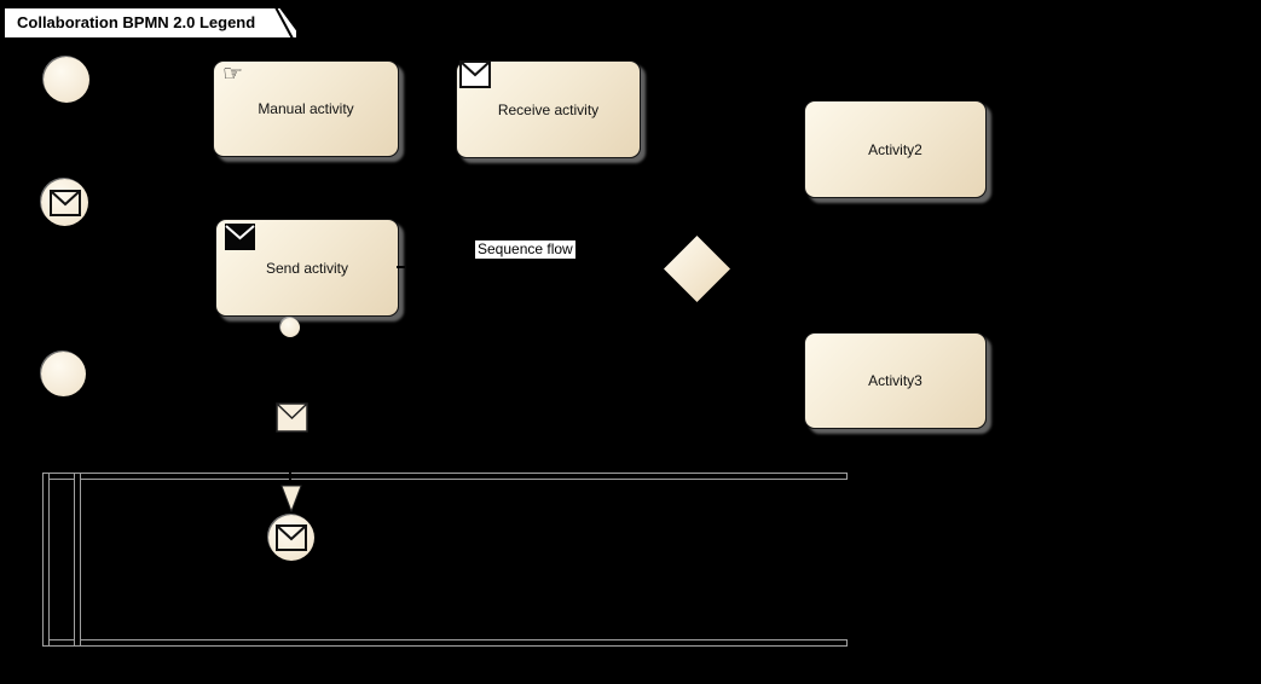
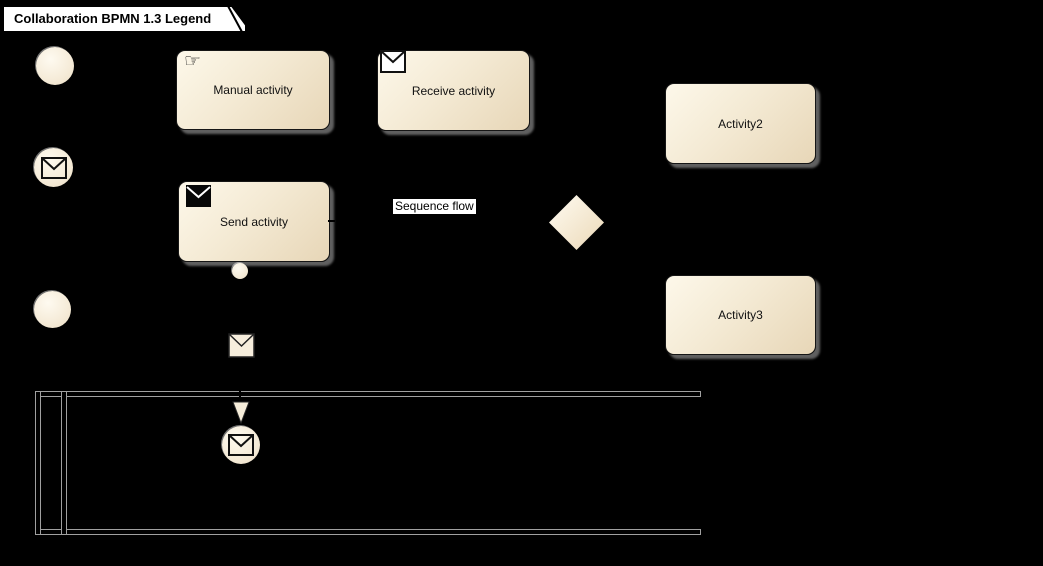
- Collaboration BPMN 2.0 Legend
+ Collaboration BPMN 1.3 Legend
  ☞
  Manual activity
  Receive activity
  Activity2
  Send activity
  Sequence flow
  Activity3
